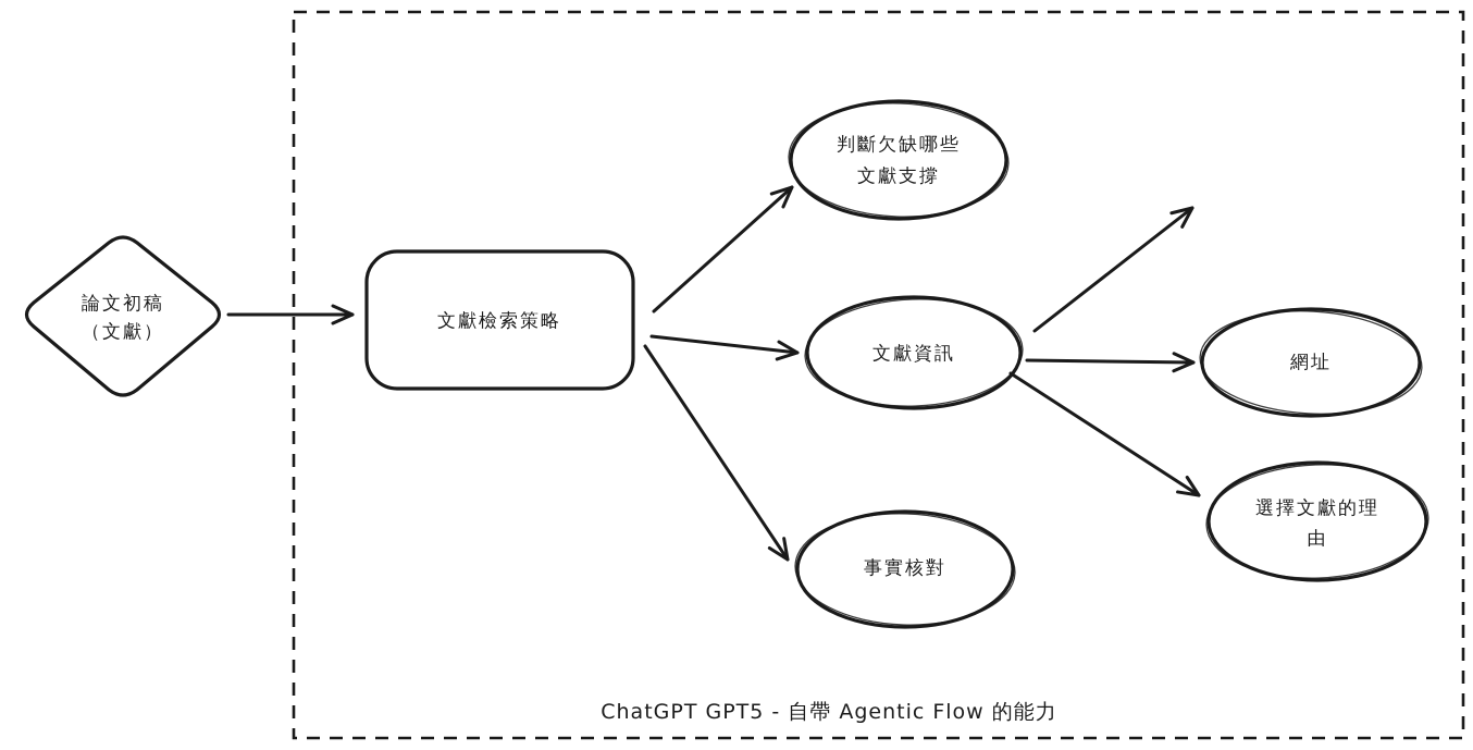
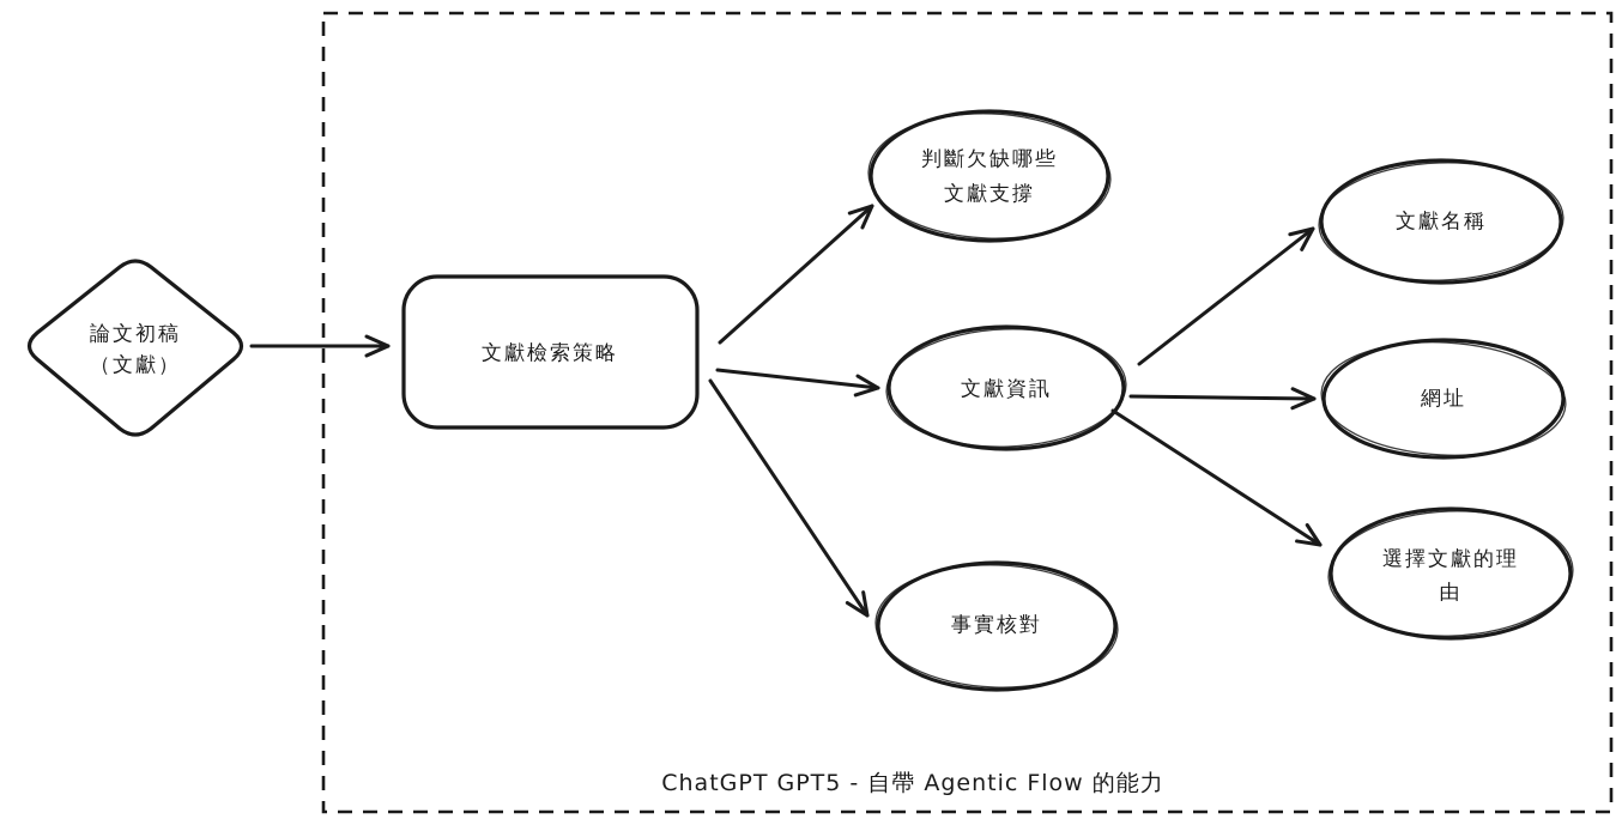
  論文初稿
  （文獻）
  文獻檢索策略
  判斷欠缺哪些
  文獻支撐
  文獻資訊
  事實核對
+ 文獻名稱
  網址
  選擇文獻的理
  由
  ChatGPT GPT5 - 自帶 Agentic Flow 的能力
